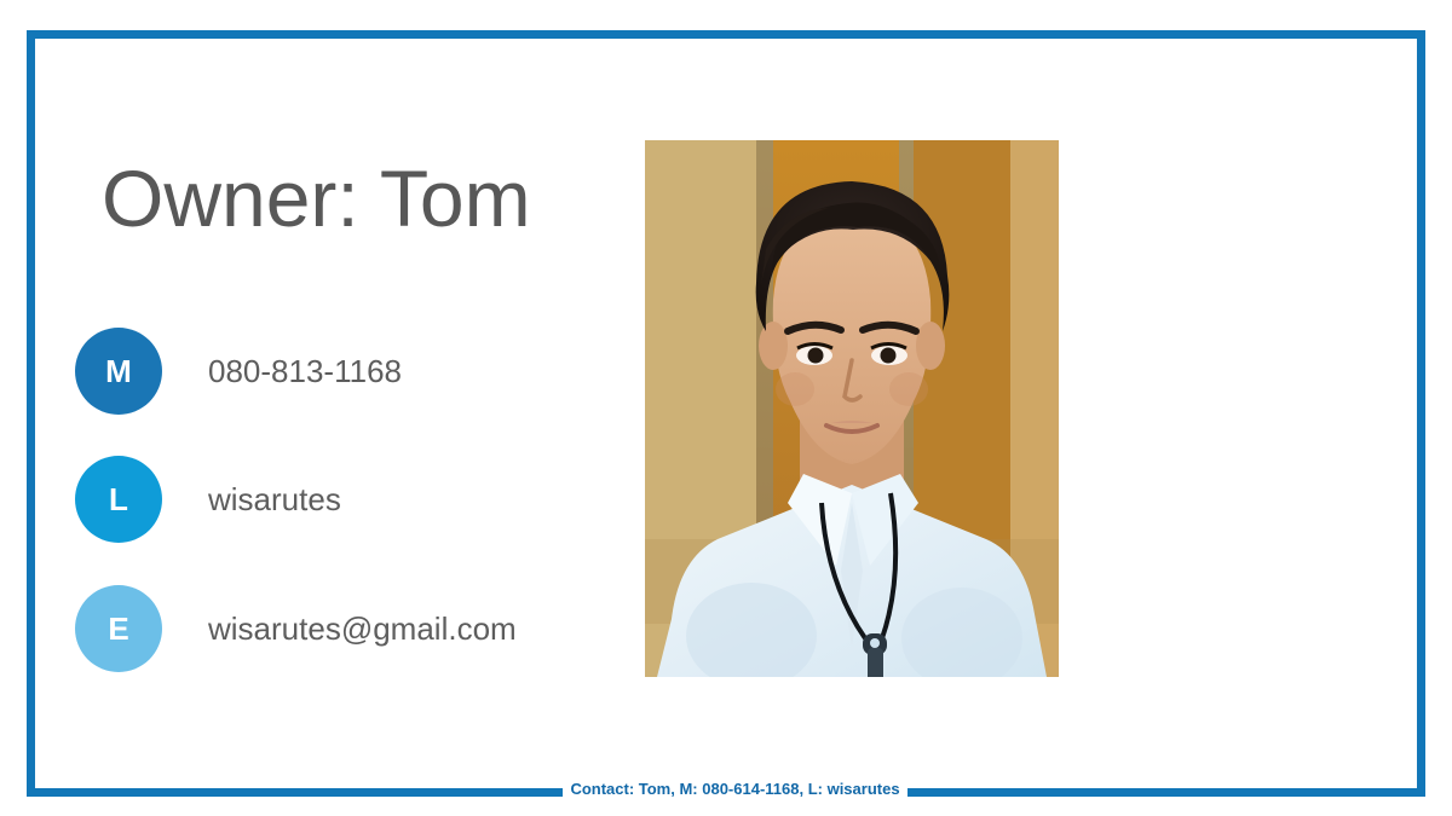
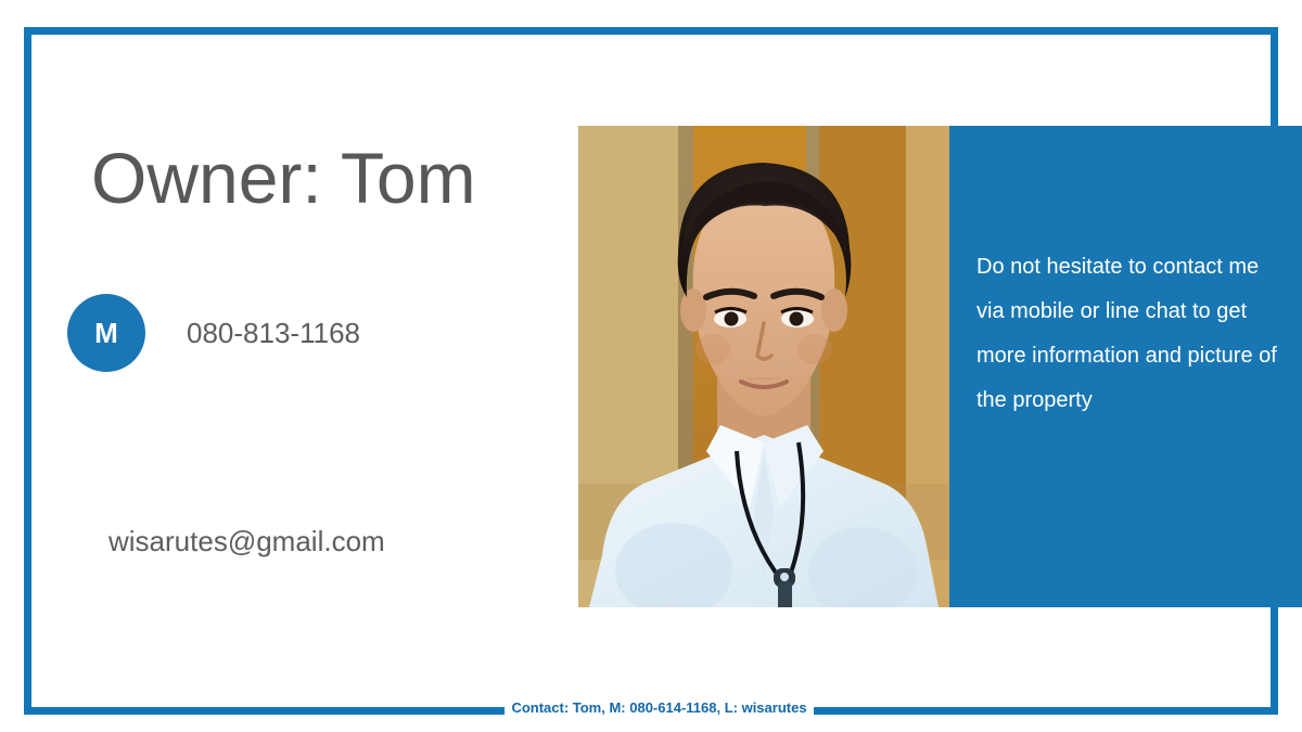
  Owner: Tom
  M
  080-813-1168
- L
- wisarutes
- E
  wisarutes@gmail.com
+ Do not hesitate to contact me via mobile or line chat to get more information and picture of the property
  Contact: Tom, M: 080-614-1168, L: wisarutes
